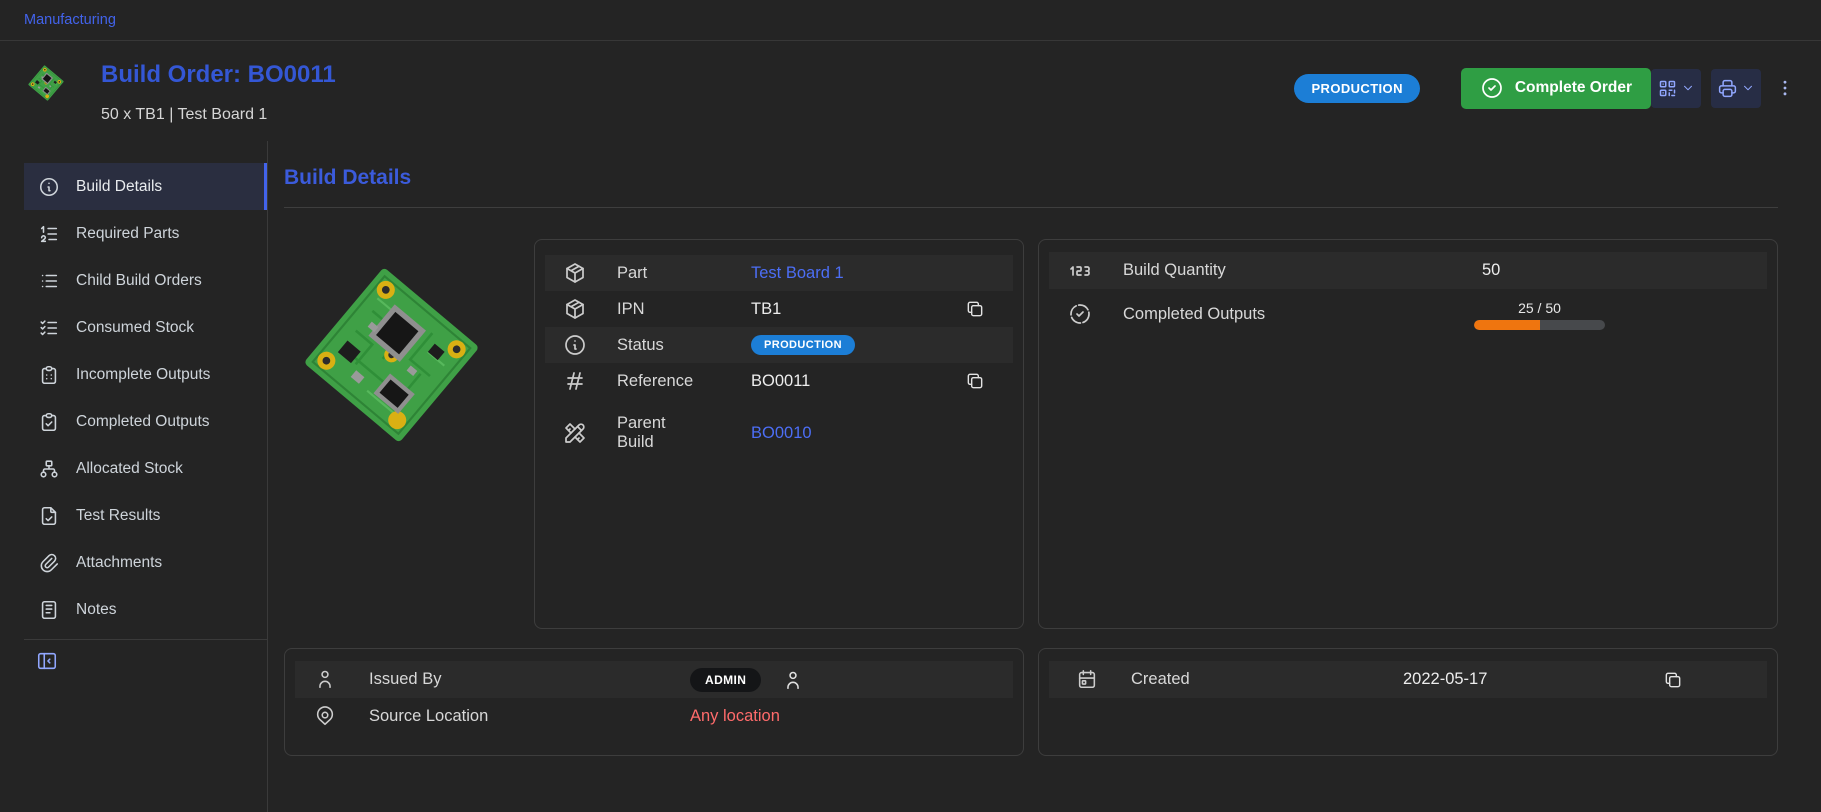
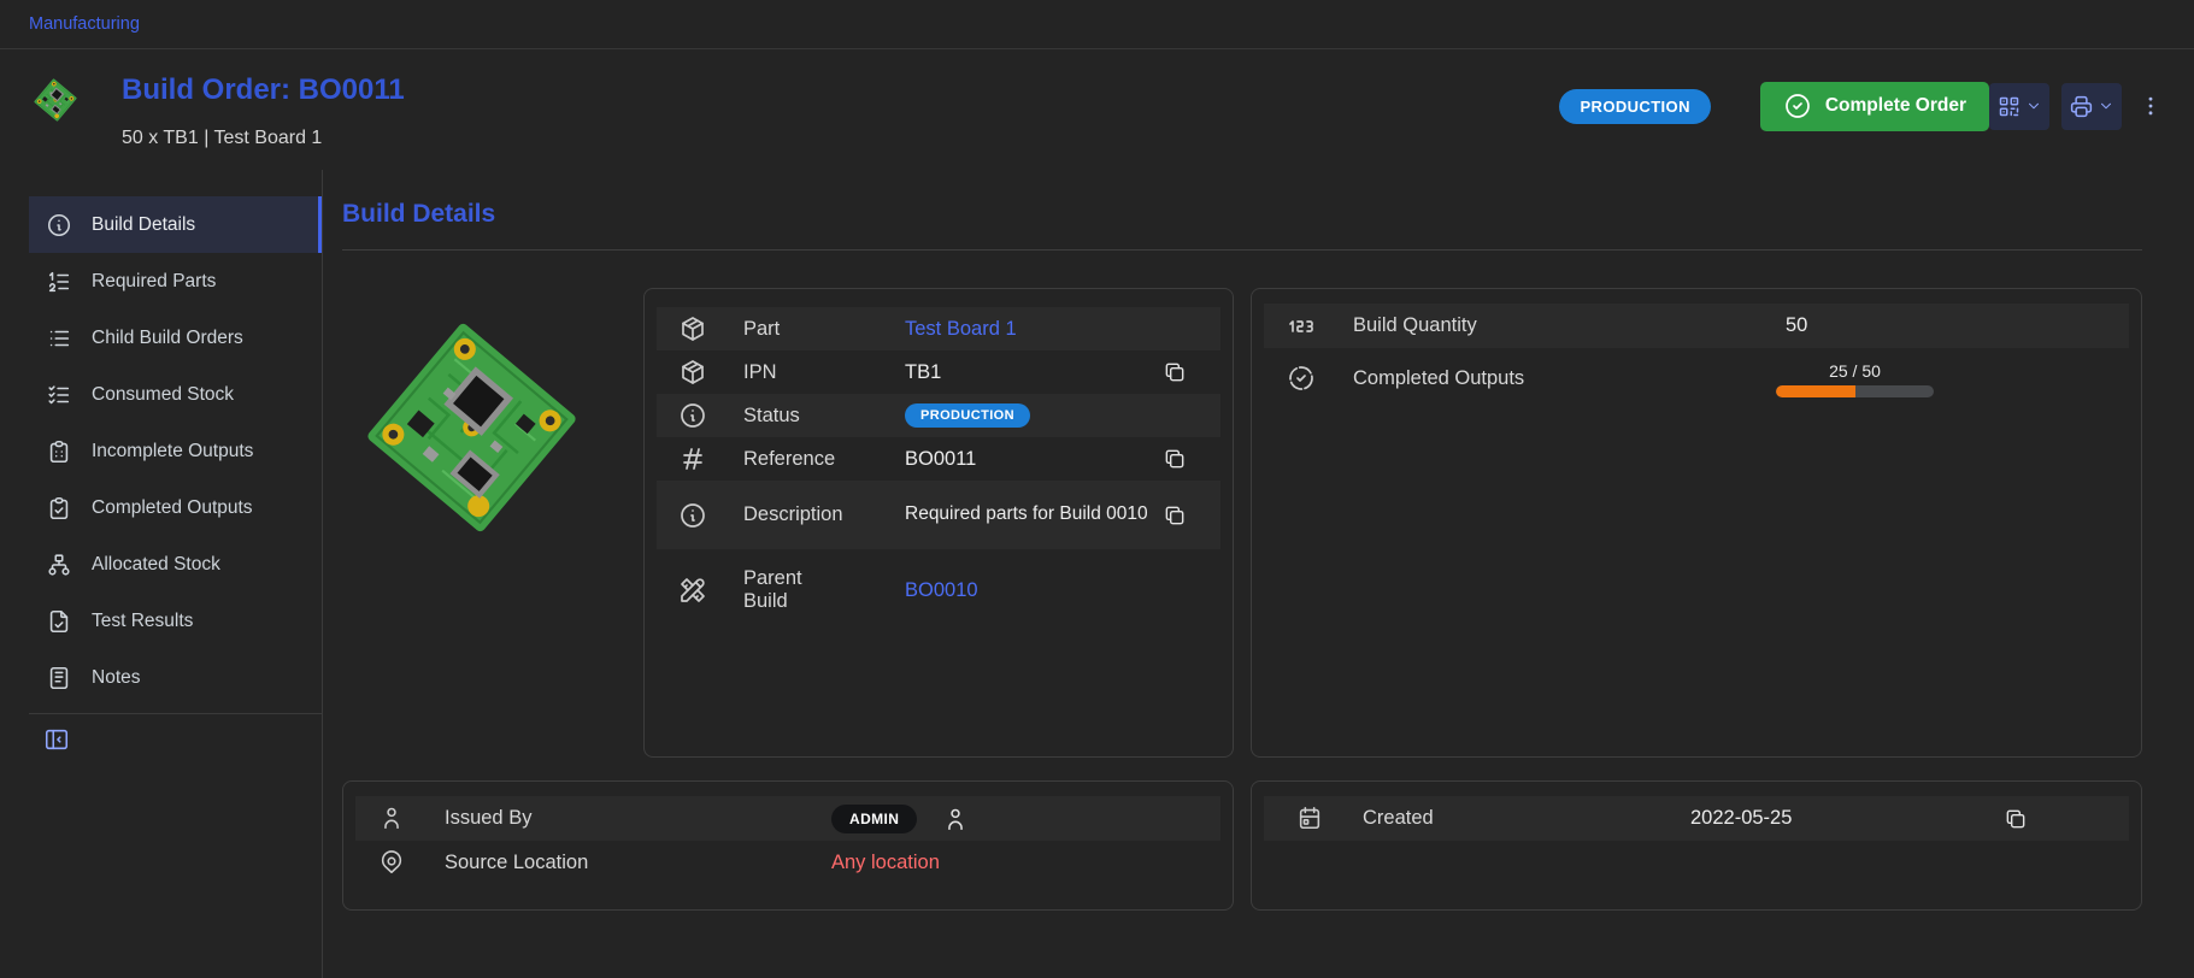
  Manufacturing
  Build Order: BO0011
  50 x TB1 | Test Board 1
  PRODUCTION
  Complete Order
  Build Details
  Required Parts
  Child Build Orders
  Consumed Stock
  Incomplete Outputs
  Completed Outputs
  Allocated Stock
  Test Results
- Attachments
  Notes
  Build Details
  Part
  Test Board 1
  IPN
  TB1
  Status
  PRODUCTION
  Reference
  BO0011
+ Description
+ Required parts for Build 0010
  Parent Build
  BO0010
  Build Quantity
  50
  Completed Outputs
  25 / 50
  Issued By
  ADMIN
  Source Location
  Any location
  Created
- 2022-05-17
+ 2022-05-25
